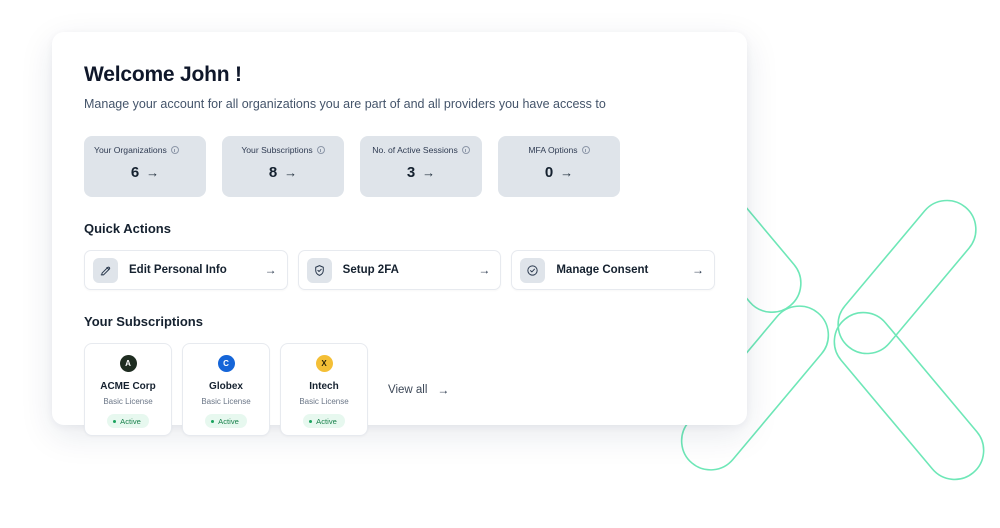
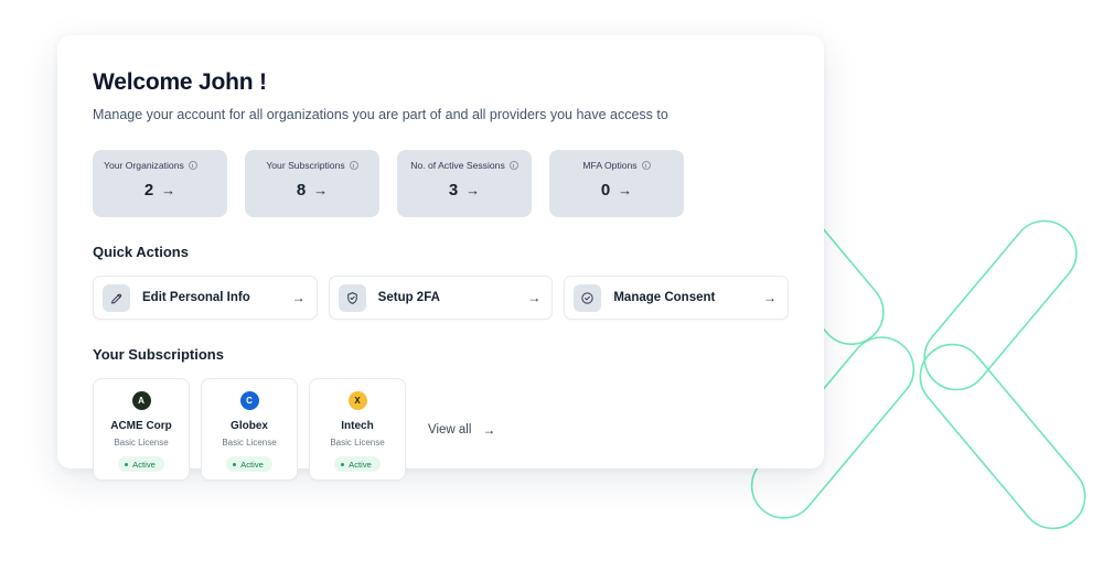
  Welcome John !
  Manage your account for all organizations you are part of and all providers you have access to
  Your Organizations
- 6
+ 2
  →
  Your Subscriptions
  8
  →
  No. of Active Sessions
  3
  →
  MFA Options
  0
  →
  Quick Actions
  Edit Personal Info
  →
  Setup 2FA
  →
  Manage Consent
  →
  Your Subscriptions
  A
  ACME Corp
  Basic License
  Active
  C
  Globex
  Basic License
  Active
  X
  Intech
  Basic License
  Active
  View all
  →
